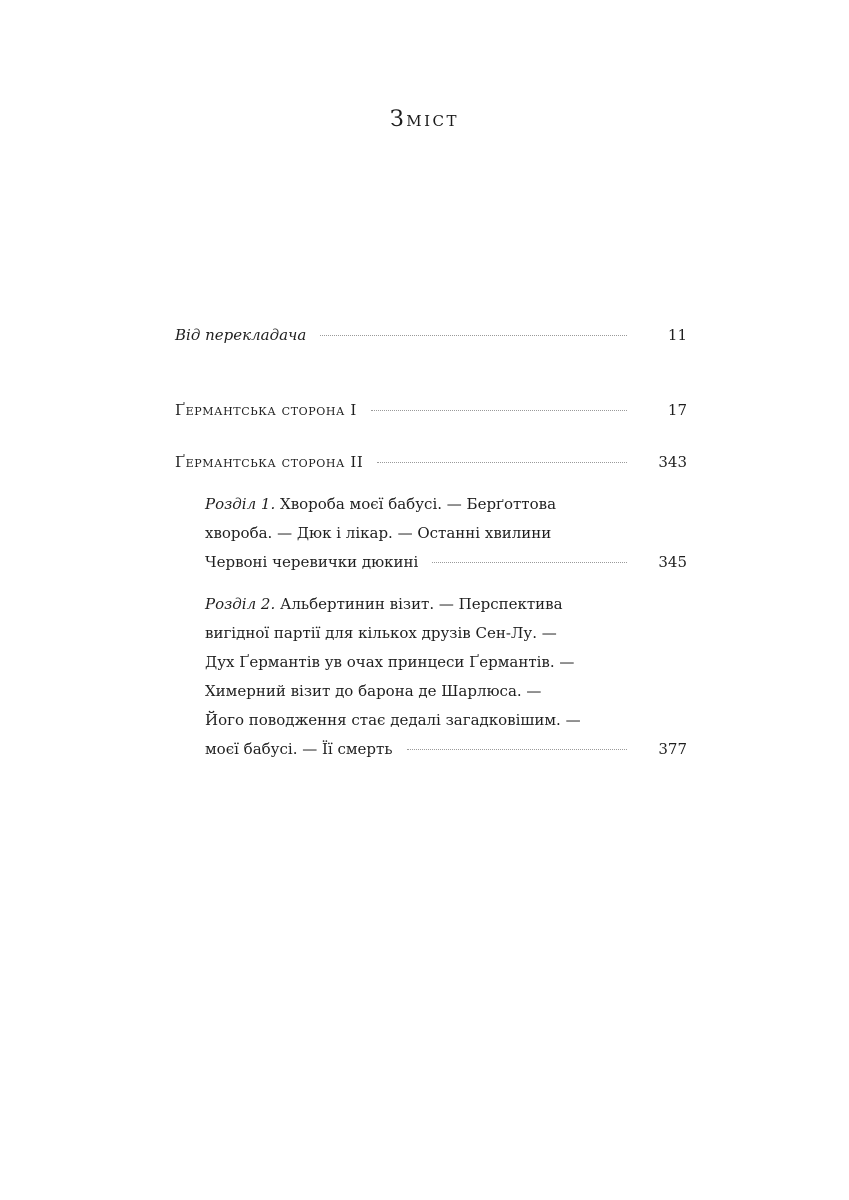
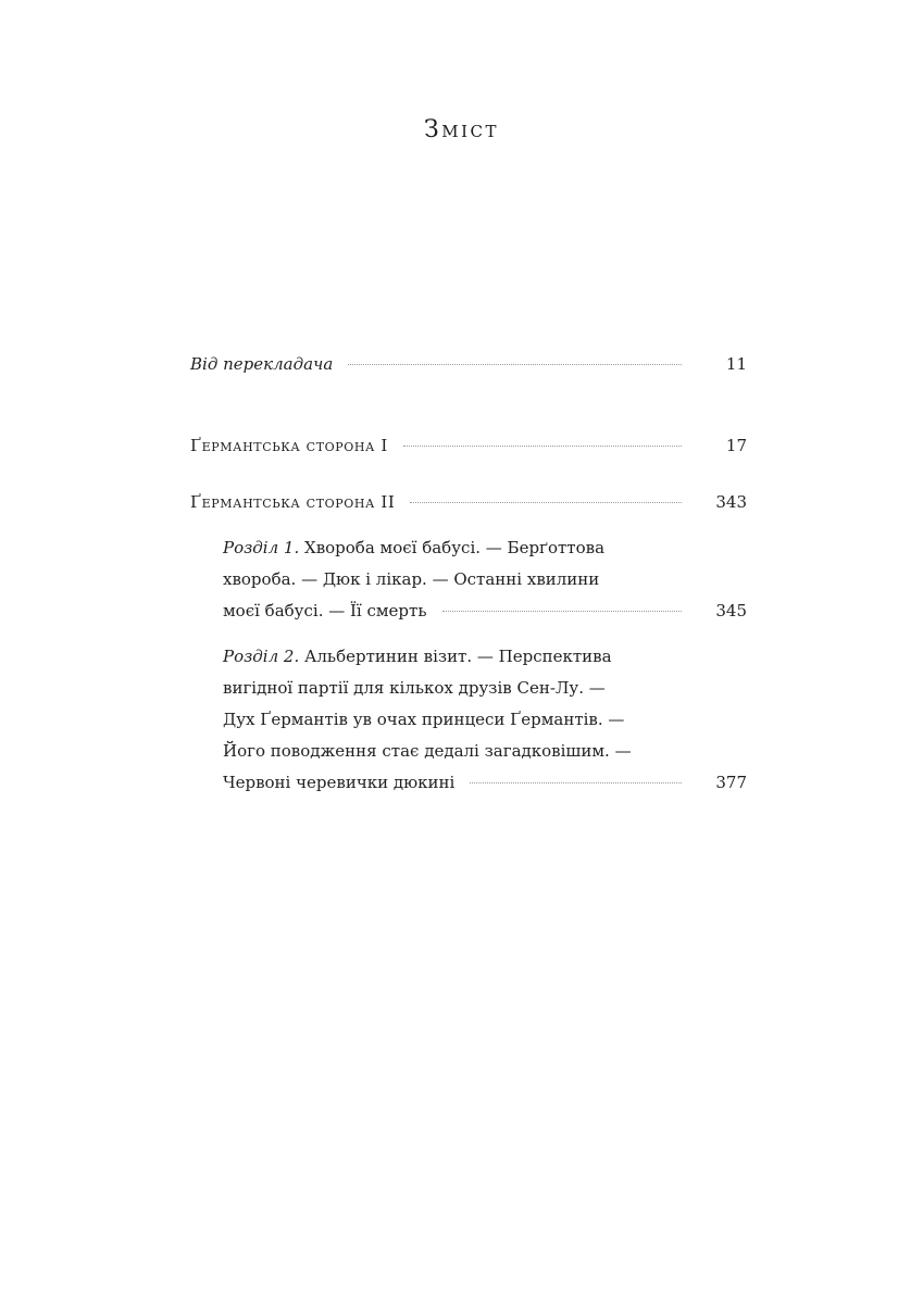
  Зміст
  Від перекладача
  11
  Ґермантська сторона I
  17
  Ґермантська сторона II
  343
  Розділ 1. Хвороба моєї бабусі. — Берґоттова
  хвороба. — Дюк і лікар. — Останні хвилини
- Червоні черевички дюкині
+ моєї бабусі. — Її смерть
  345
  Розділ 2. Альбертинин візит. — Перспектива
  вигідної партії для кількох друзів Сен-Лу. —
  Дух Ґермантів ув очах принцеси Ґермантів. —
- Химерний візит до барона де Шарлюса. —
  Його поводження стає дедалі загадковішим. —
- моєї бабусі. — Її смерть
+ Червоні черевички дюкині
  377
